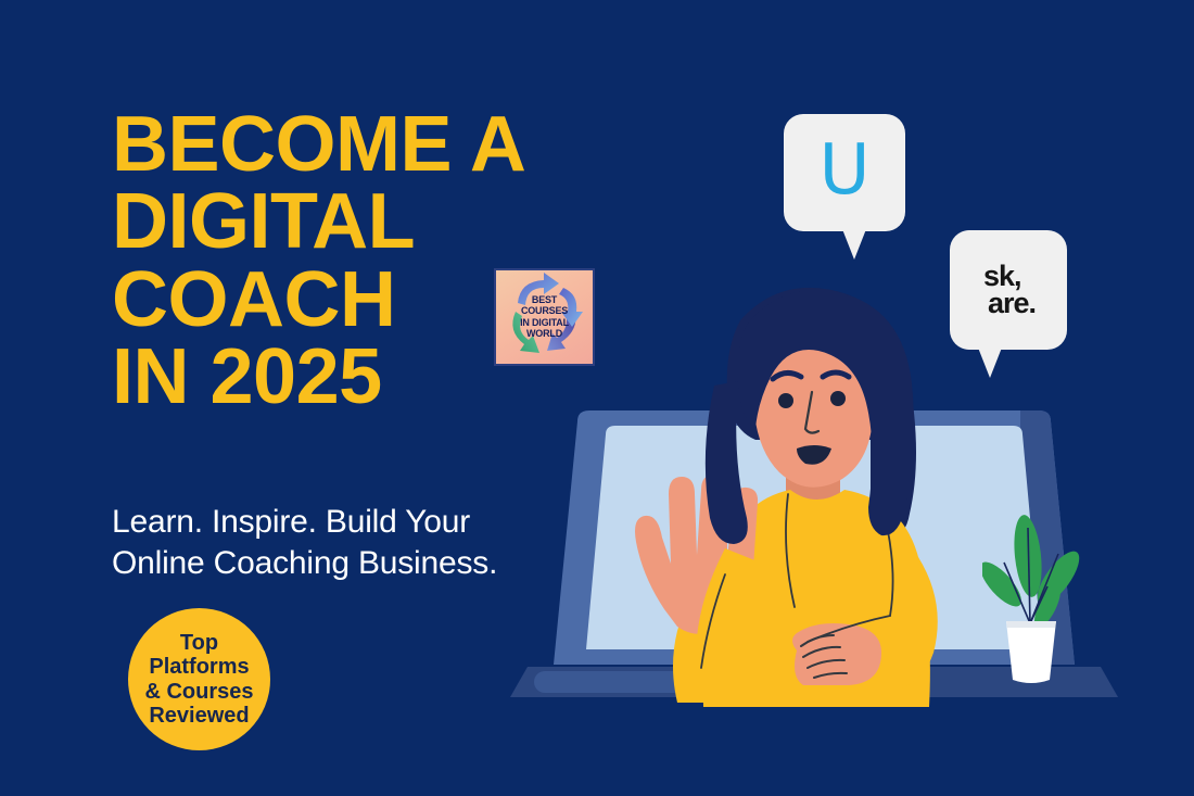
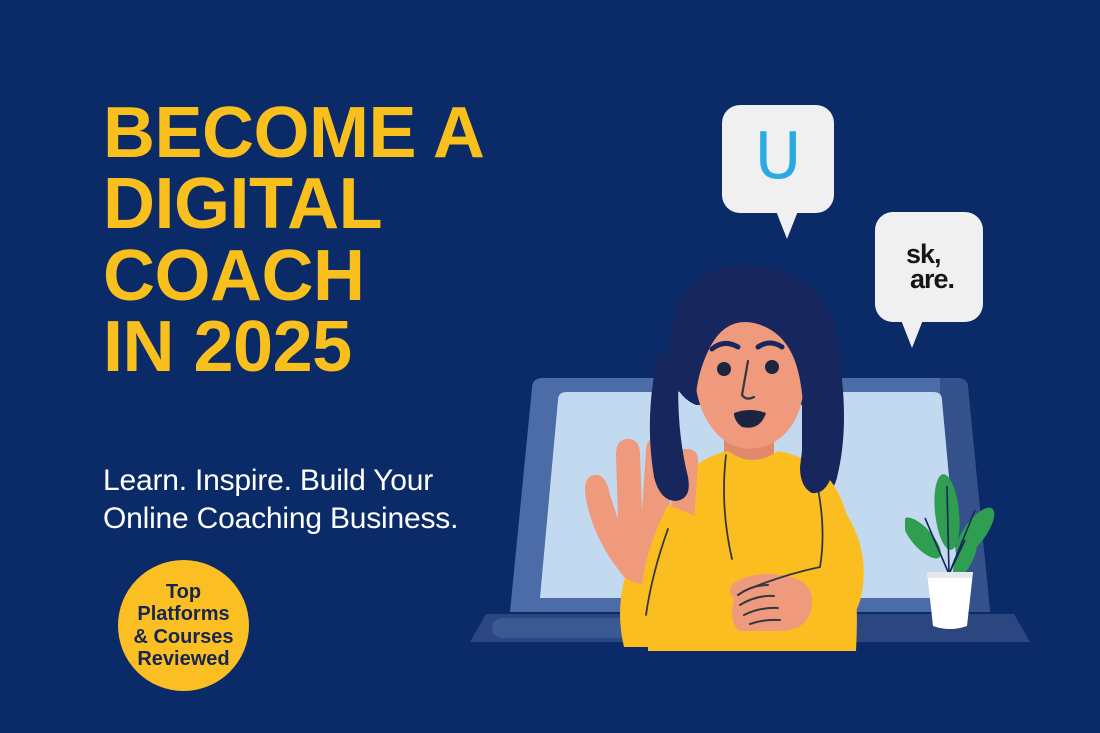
  BECOME A
  DIGITAL
  COACH
  IN 2025
  Learn. Inspire. Build Your
  Online Coaching Business.
  Top
  Platforms
  & Courses
  Reviewed
- BEST
- COURSES
- IN DIGITAL
- WORLD
  U
  sk,
  are.
